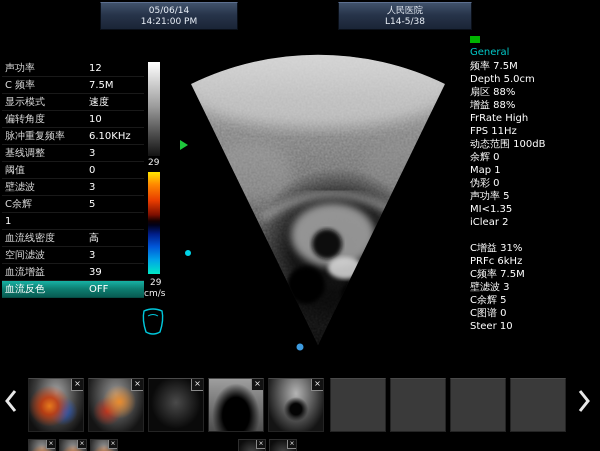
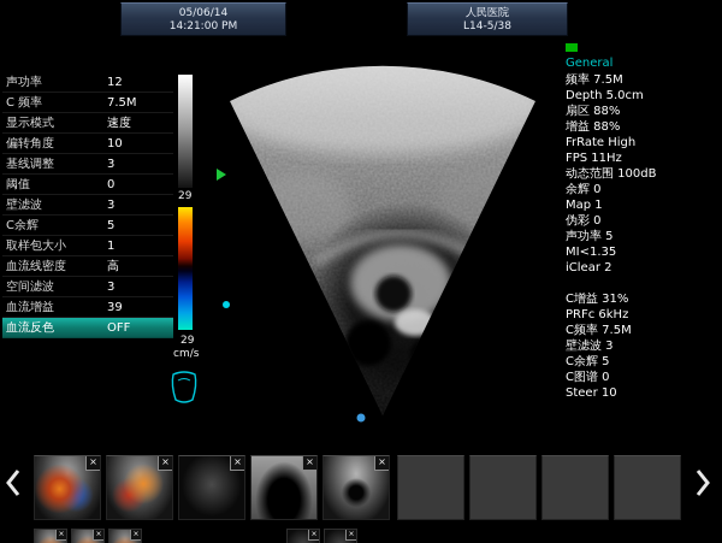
  05/06/14
  14:21:00 PM
  人民医院
  L14-5/38
  声功率
  12
  C 频率
  7.5M
  显示模式
  速度
  偏转角度
  10
- 脉冲重复频率
- 6.10KHz
  基线调整
  3
  阈值
  0
  壁滤波
  3
  C余辉
  5
+ 取样包大小
  1
  血流线密度
  高
  空间滤波
  3
  血流增益
  39
  血流反色
  OFF
  29
  29
  cm/s
  General
  频率 7.5M
  Depth 5.0cm
  扇区 88%
  增益 88%
  FrRate High
  FPS 11Hz
  动态范围 100dB
  余辉 0
  Map 1
  伪彩 0
  声功率 5
  MI<1.35
  iClear 2
  C增益 31%
  PRFc 6kHz
  C频率 7.5M
  壁滤波 3
  C余辉 5
  C图谱 0
  Steer 10
  ×
  ×
  ×
  ×
  ×
